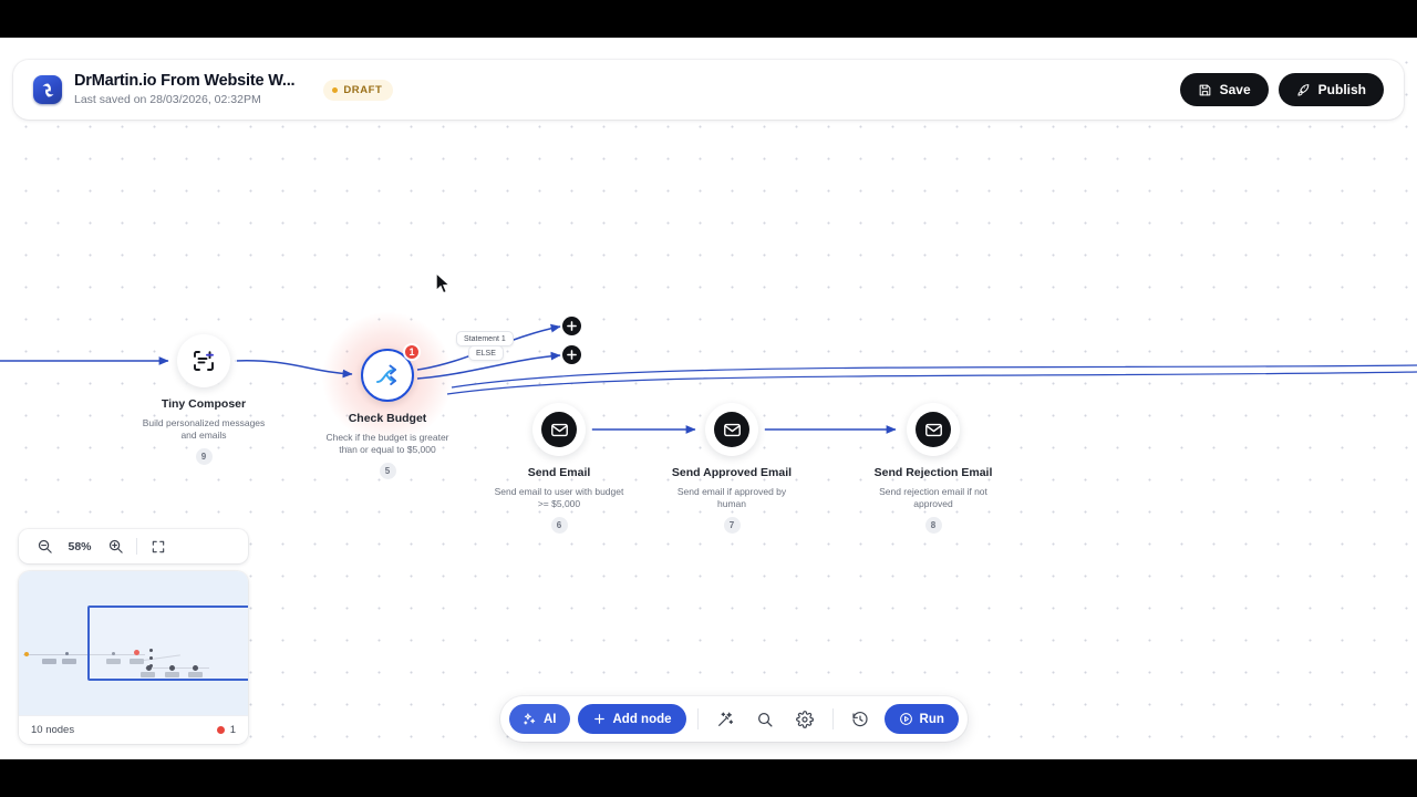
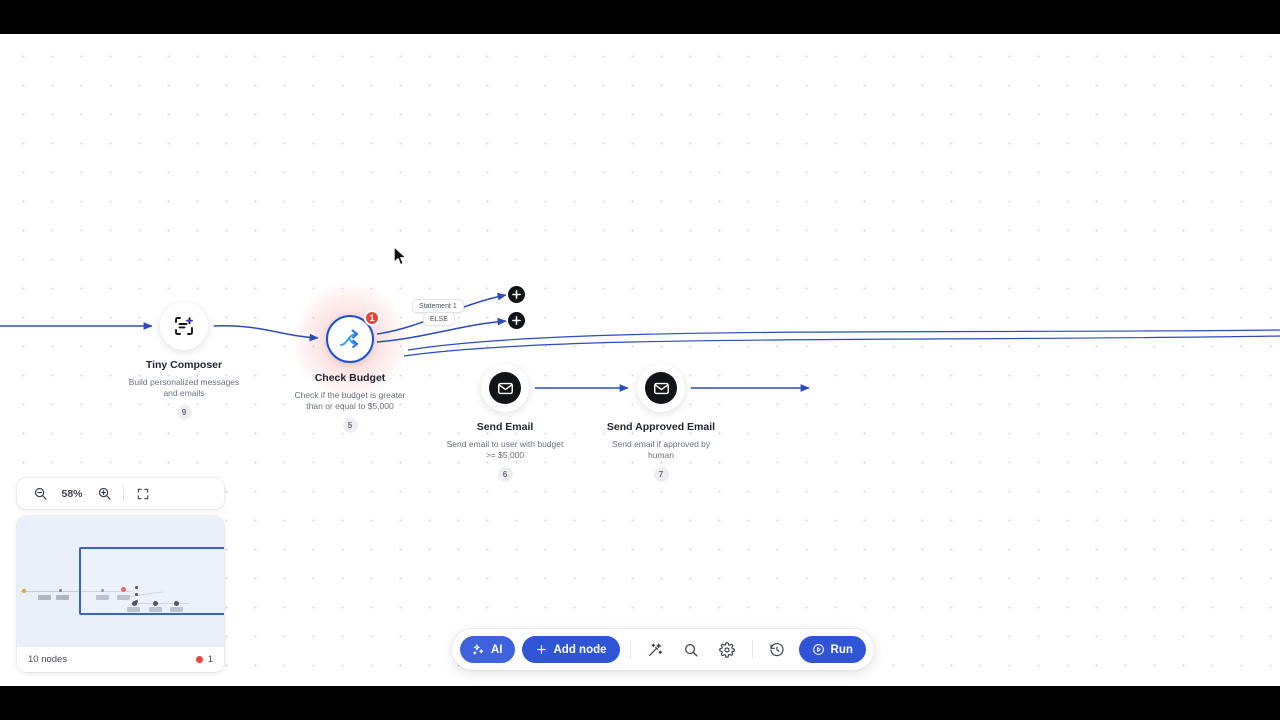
  Tiny Composer
  Build personalized messages and emails
  9
  1
  Check Budget
  Check if the budget is greater than or equal to $5,000
  5
  Send Email
  Send email to user with budget >= $5,000
  6
  Send Approved Email
  Send email if approved by human
  7
- Send Rejection Email
- Send rejection email if not approved
- 8
- DrMartin.io From Website W...
- Last saved on 28/03/2026, 02:32PM
- DRAFT
- Save
- Publish
  58%
  10 nodes
  1
  AI
  Add node
  Run
